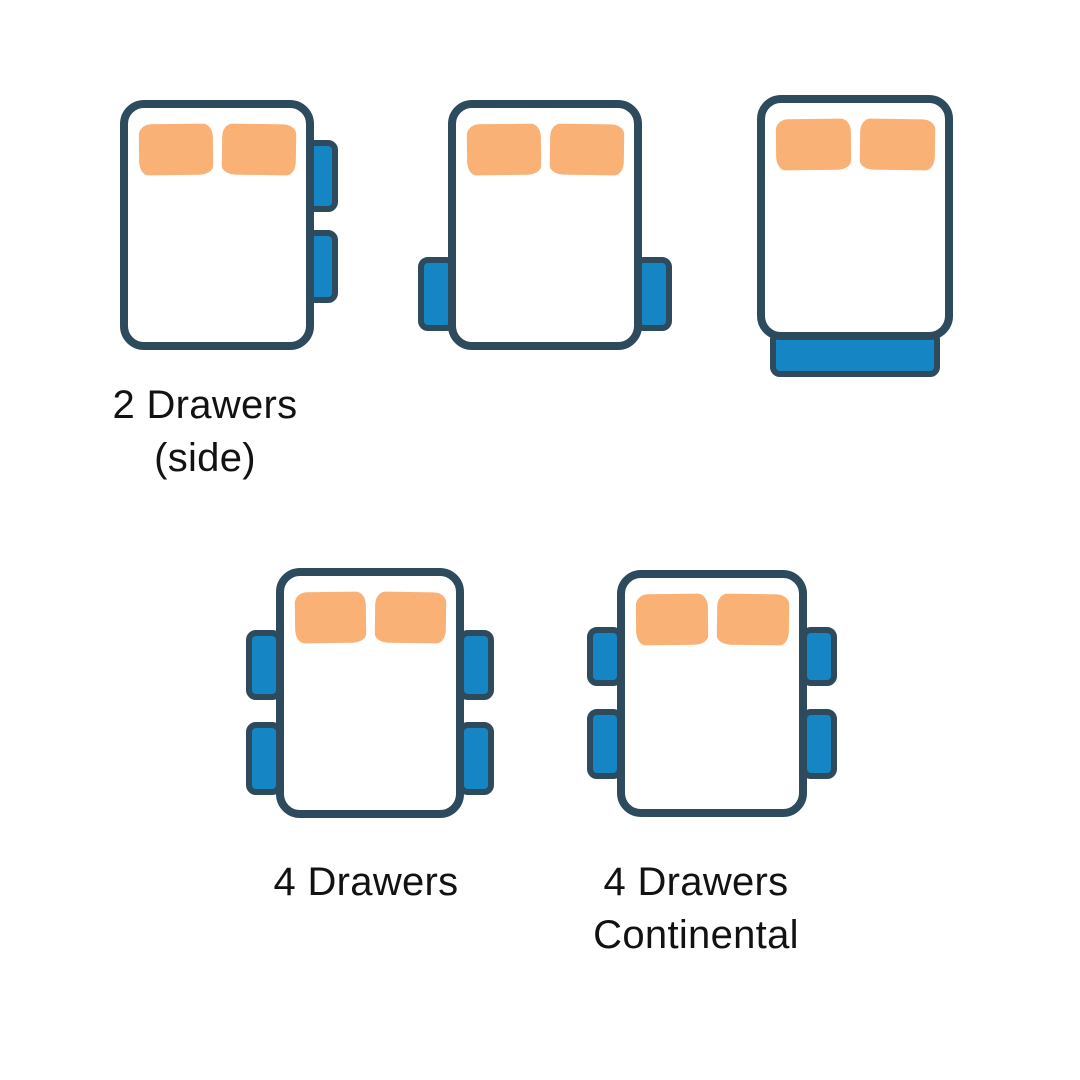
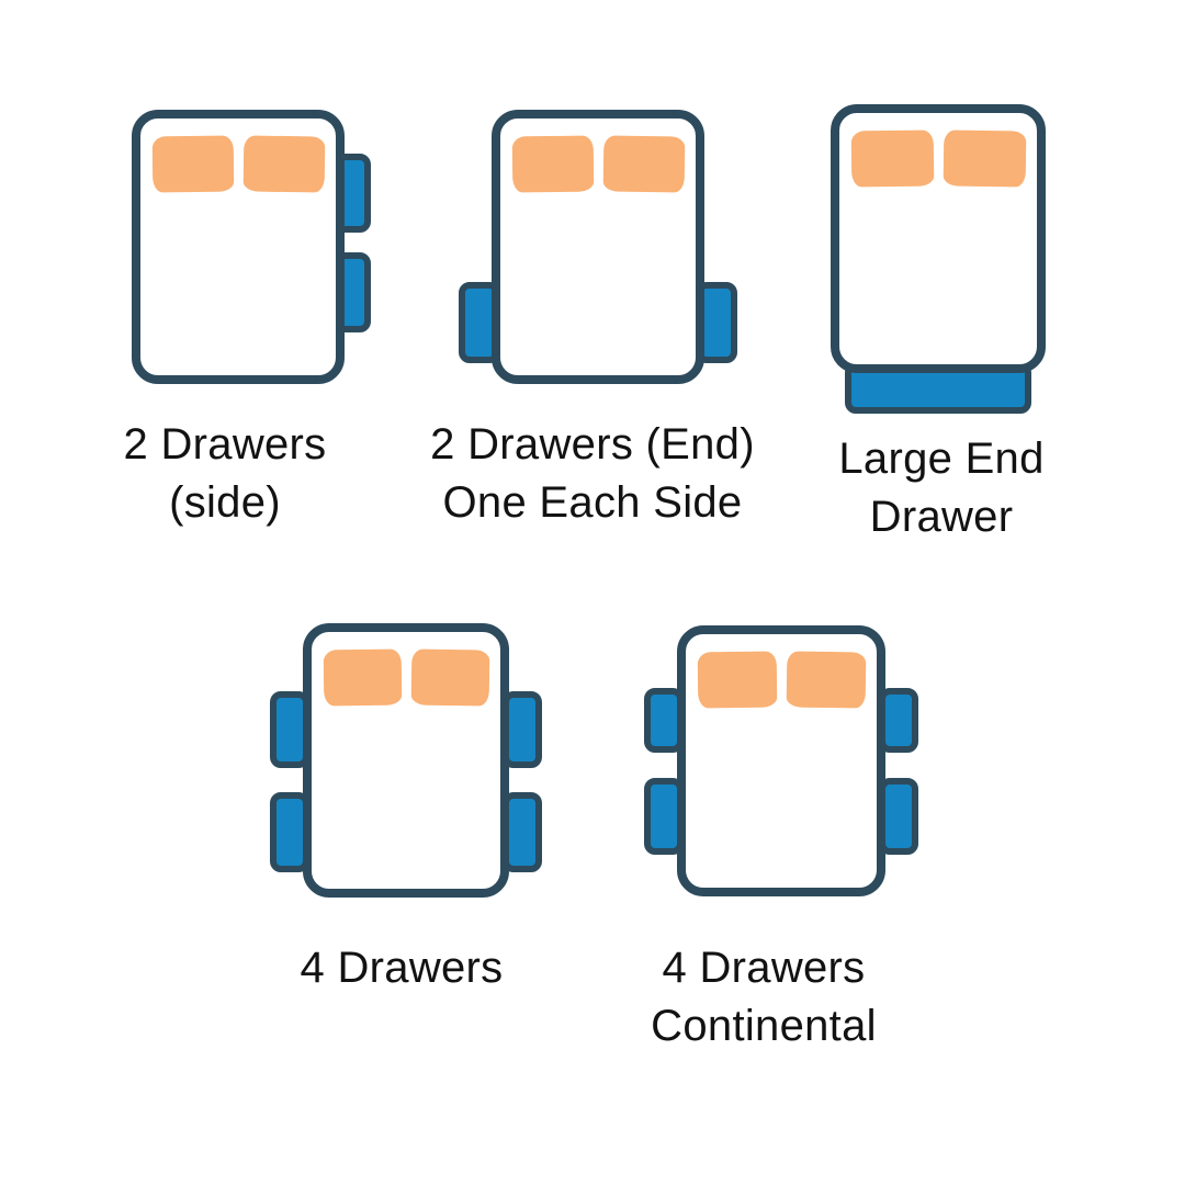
  2 Drawers
  (side)
+ 2 Drawers (End)
+ One Each Side
+ Large End
+ Drawer
  4 Drawers
  4 Drawers
  Continental
